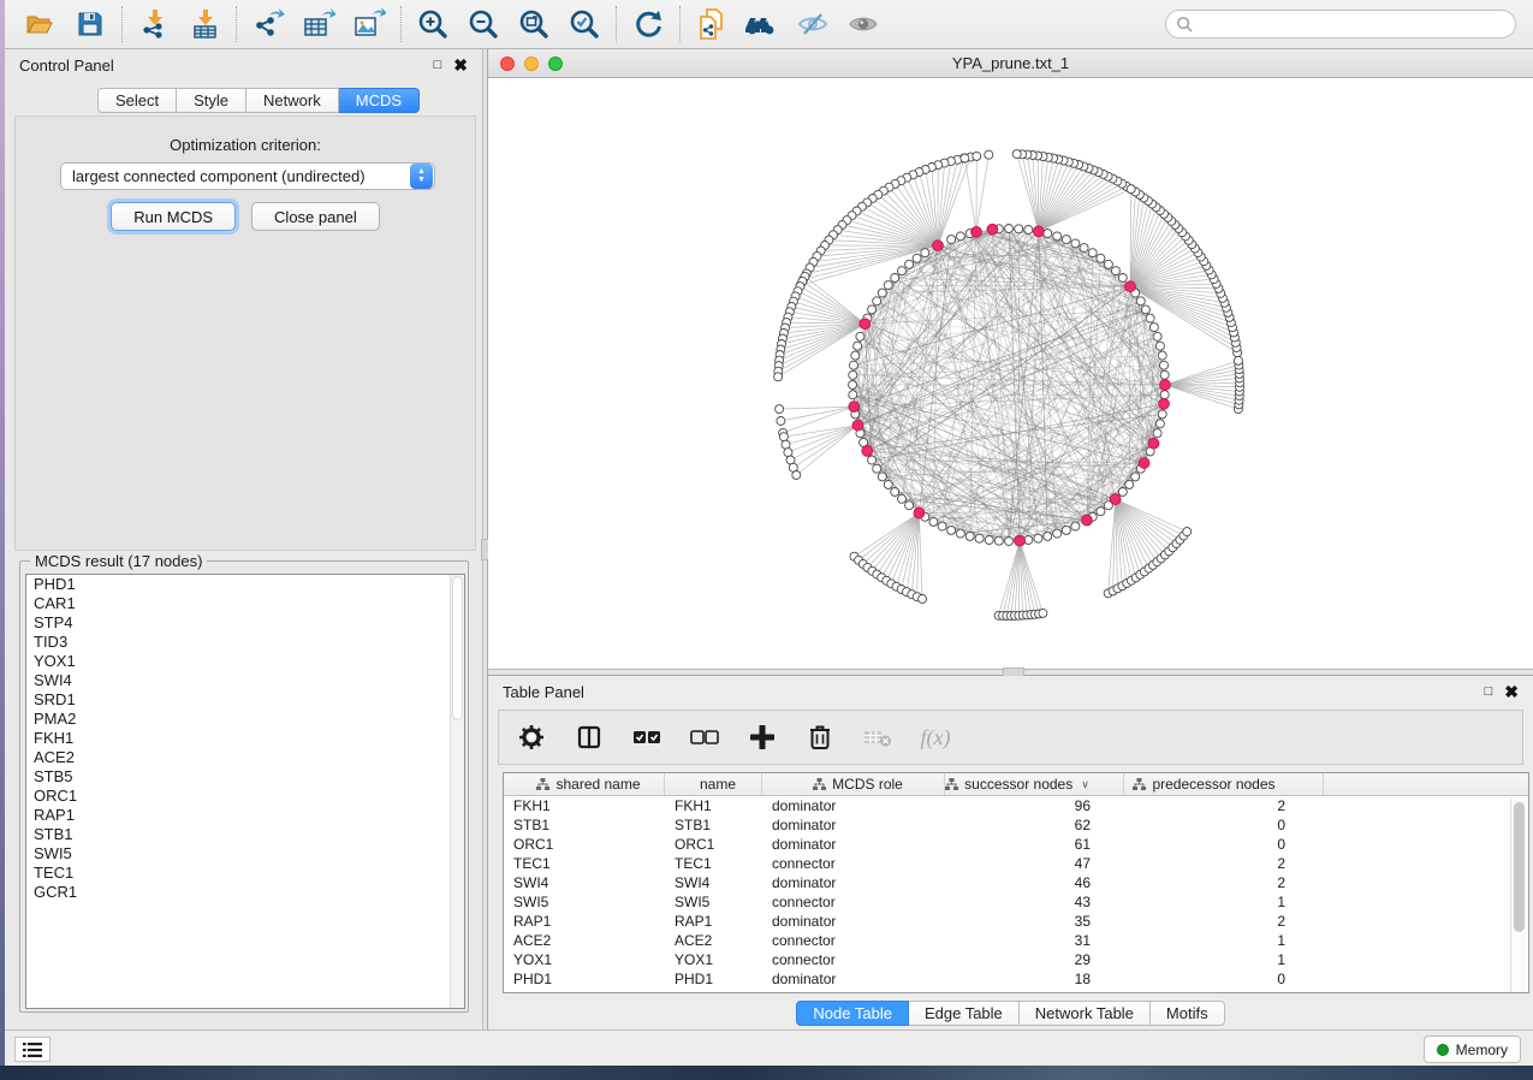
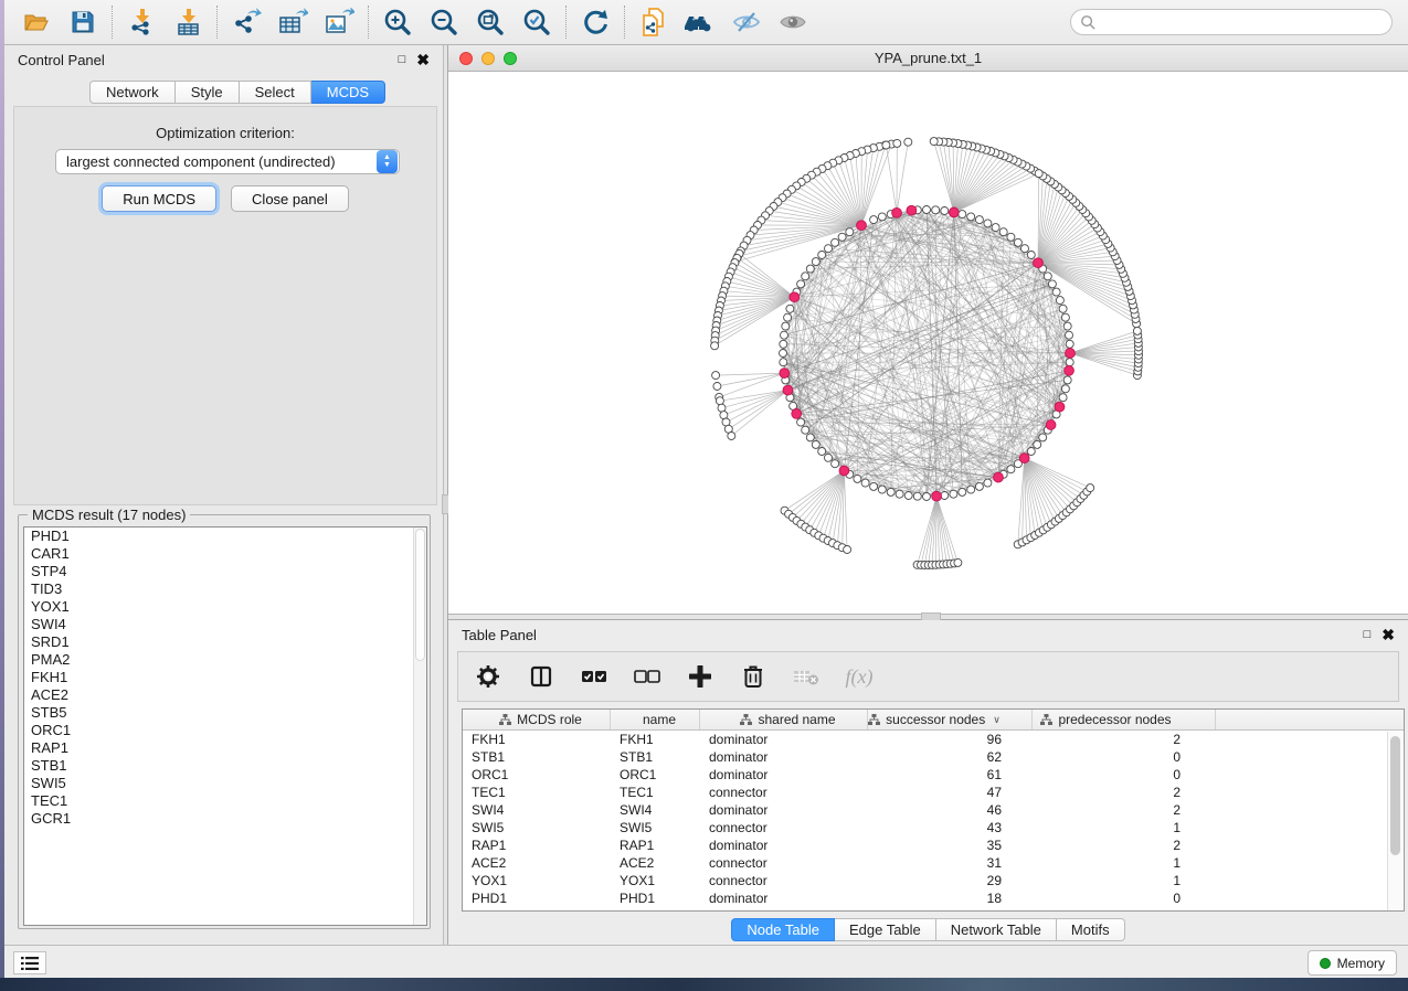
  Control Panel
  □
  ✖
- Select
+ Network
  Style
- Network
+ Select
  MCDS
  Optimization criterion:
  largest connected component (undirected)
  Run MCDS
  Close panel
  MCDS result (17 nodes)
  PHD1
  CAR1
  STP4
  TID3
  YOX1
  SWI4
  SRD1
  PMA2
  FKH1
  ACE2
  STB5
  ORC1
  RAP1
  STB1
  SWI5
  TEC1
  GCR1
  YPA_prune.txt_1
  Table Panel
  □
  ✖
  f(x)
- shared name
+ MCDS role
  name
- MCDS role
+ shared name
  successor nodes
  ∨
  predecessor nodes
  FKH1
  FKH1
  dominator
  96
  2
  STB1
  STB1
  dominator
  62
  0
  ORC1
  ORC1
  dominator
  61
  0
  TEC1
  TEC1
  connector
  47
  2
  SWI4
  SWI4
  dominator
  46
  2
  SWI5
  SWI5
  connector
  43
  1
  RAP1
  RAP1
  dominator
  35
  2
  ACE2
  ACE2
  connector
  31
  1
  YOX1
  YOX1
  connector
  29
  1
  PHD1
  PHD1
  dominator
  18
  0
  Node Table
  Edge Table
  Network Table
  Motifs
  Memory
